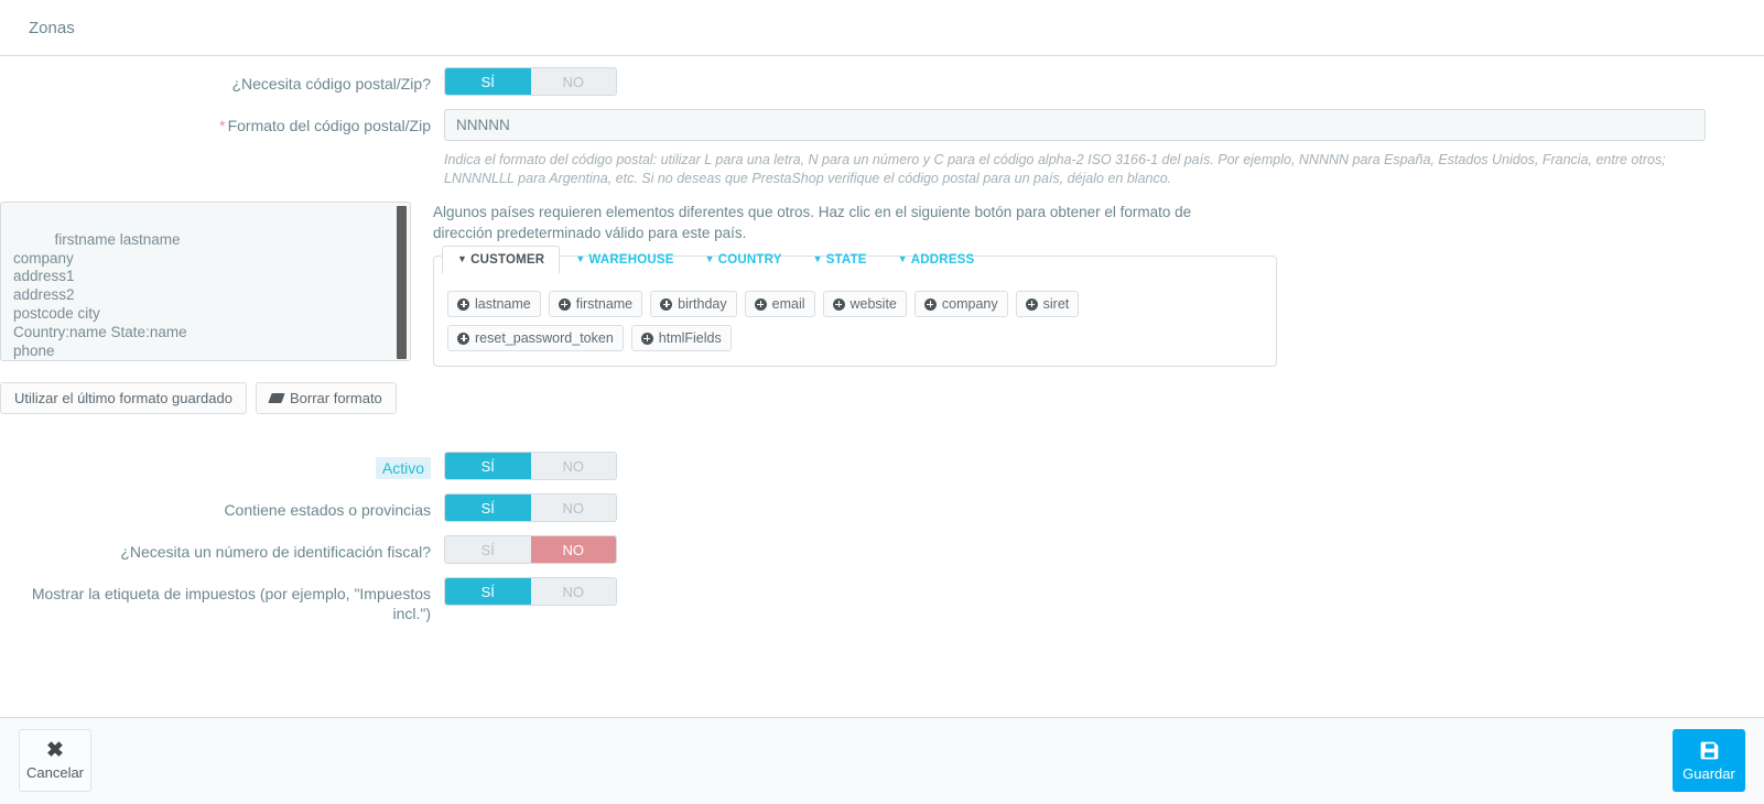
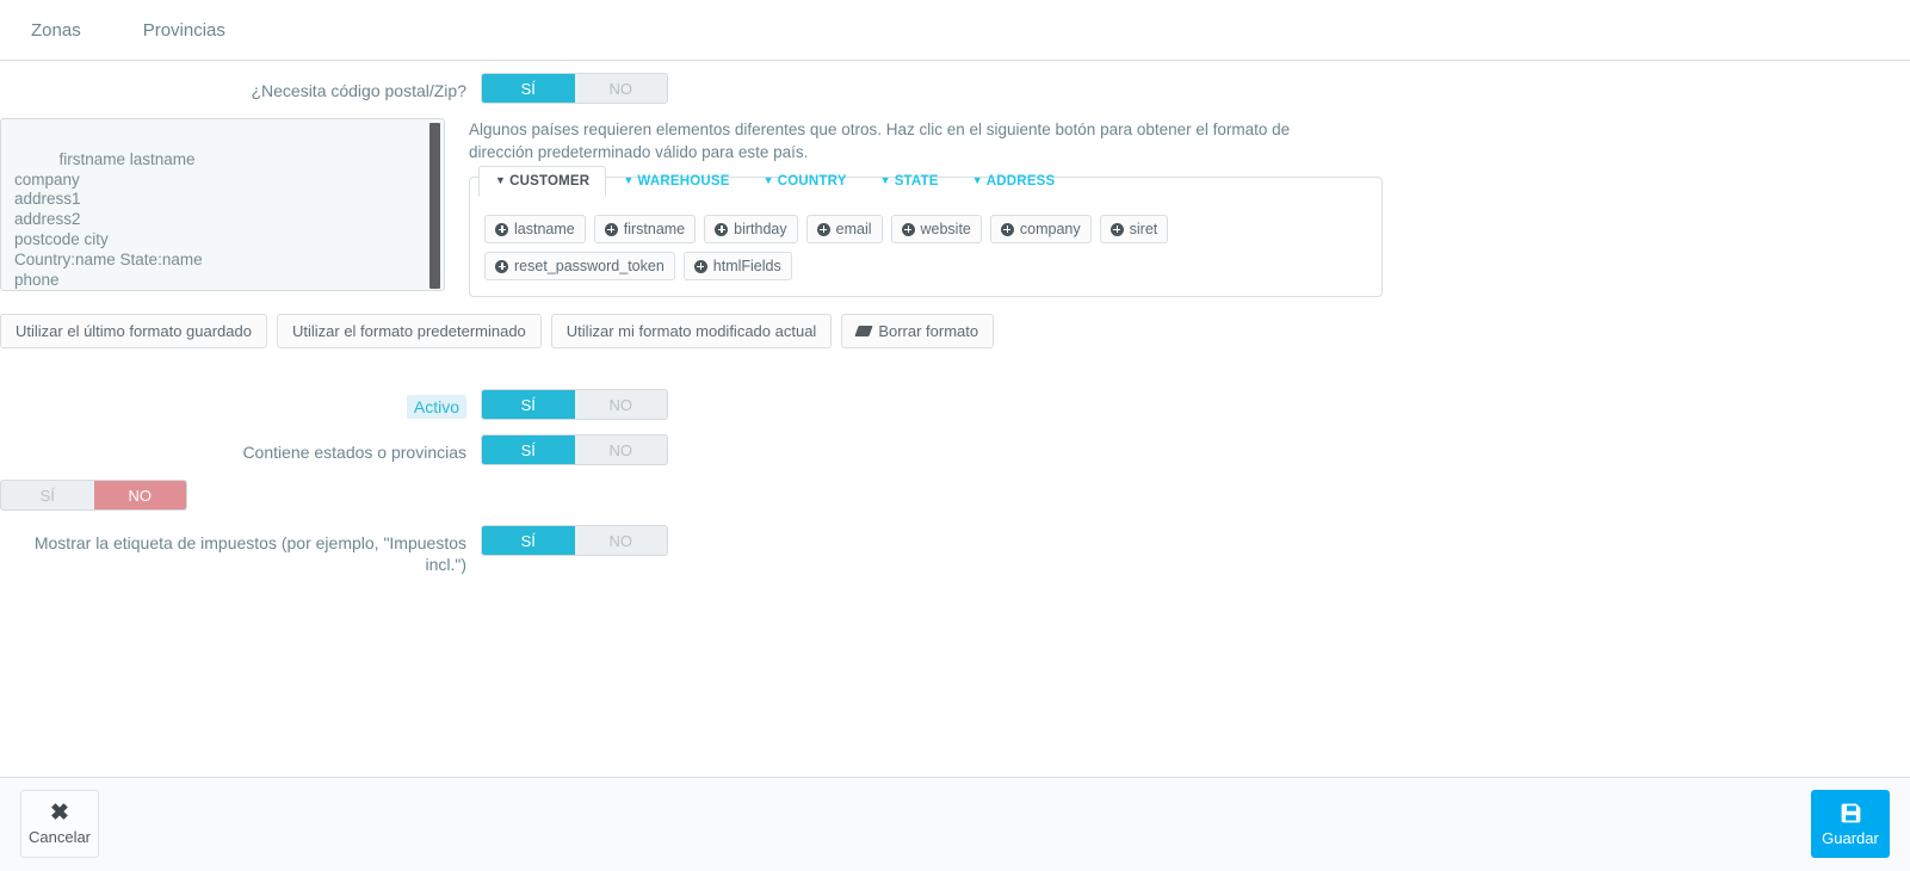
  Zonas
+ Provincias
  ¿Necesita código postal/Zip?
  SÍ
  NO
- * Formato del código postal/Zip
- NNNNN
- Indica el formato del código postal: utilizar L para una letra, N para un número y C para el código alpha-2 ISO 3166-1 del país. Por ejemplo, NNNNN para España, Estados Unidos, Francia, entre otros; LNNNNLLL para Argentina, etc. Si no deseas que PrestaShop verifique el código postal para un país, déjalo en blanco.
  firstname lastname
  company
  address1
  address2
  postcode city
  Country:name State:name
  phone
  Algunos países requieren elementos diferentes que otros. Haz clic en el siguiente botón para obtener el formato de dirección predeterminado válido para este país.
  ▼ CUSTOMER
  ▼ WAREHOUSE
  ▼ COUNTRY
  ▼ STATE
  ▼ ADDRESS
  lastname
  firstname
  birthday
  email
  website
  company
  siret
  reset_password_token
  htmlFields
  Utilizar el último formato guardado
+ Utilizar el formato predeterminado
+ Utilizar mi formato modificado actual
  Borrar formato
  Activo
  SÍ
  NO
  Contiene estados o provincias
  SÍ
  NO
- ¿Necesita un número de identificación fiscal?
  SÍ
  NO
  Mostrar la etiqueta de impuestos (por ejemplo, "Impuestos incl.")
  SÍ
  NO
  ✖
  Cancelar
  Guardar
